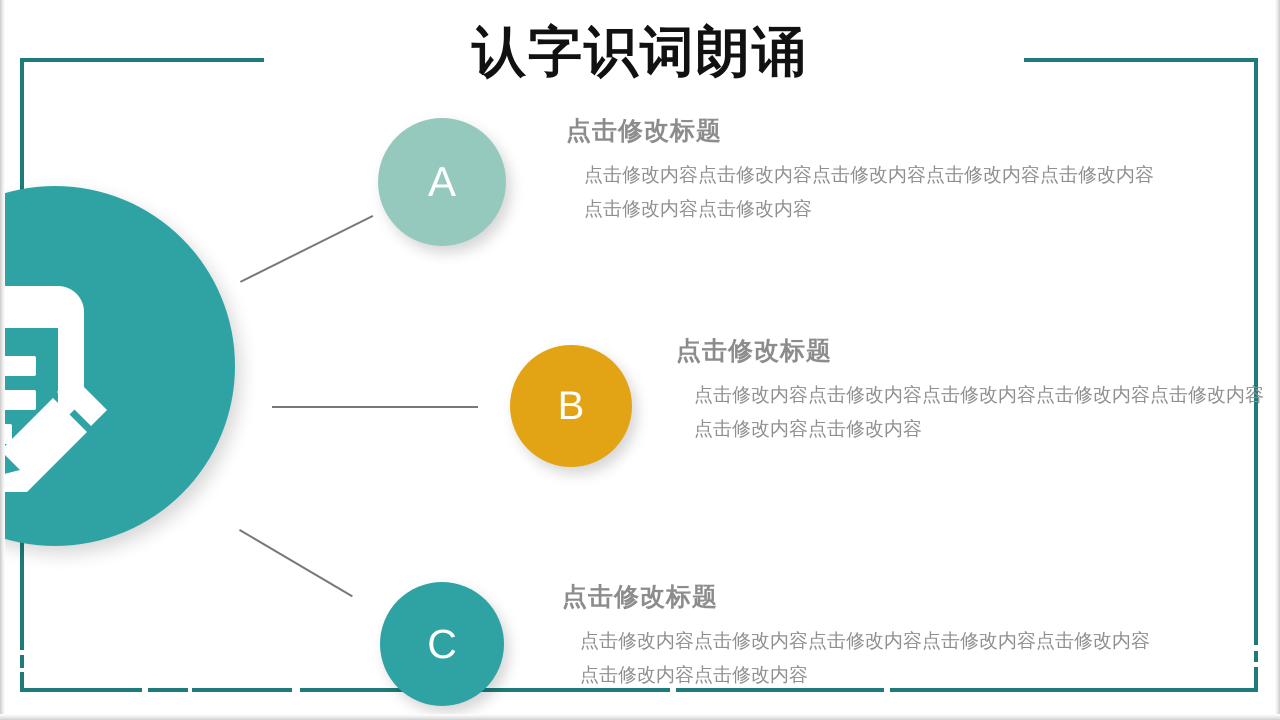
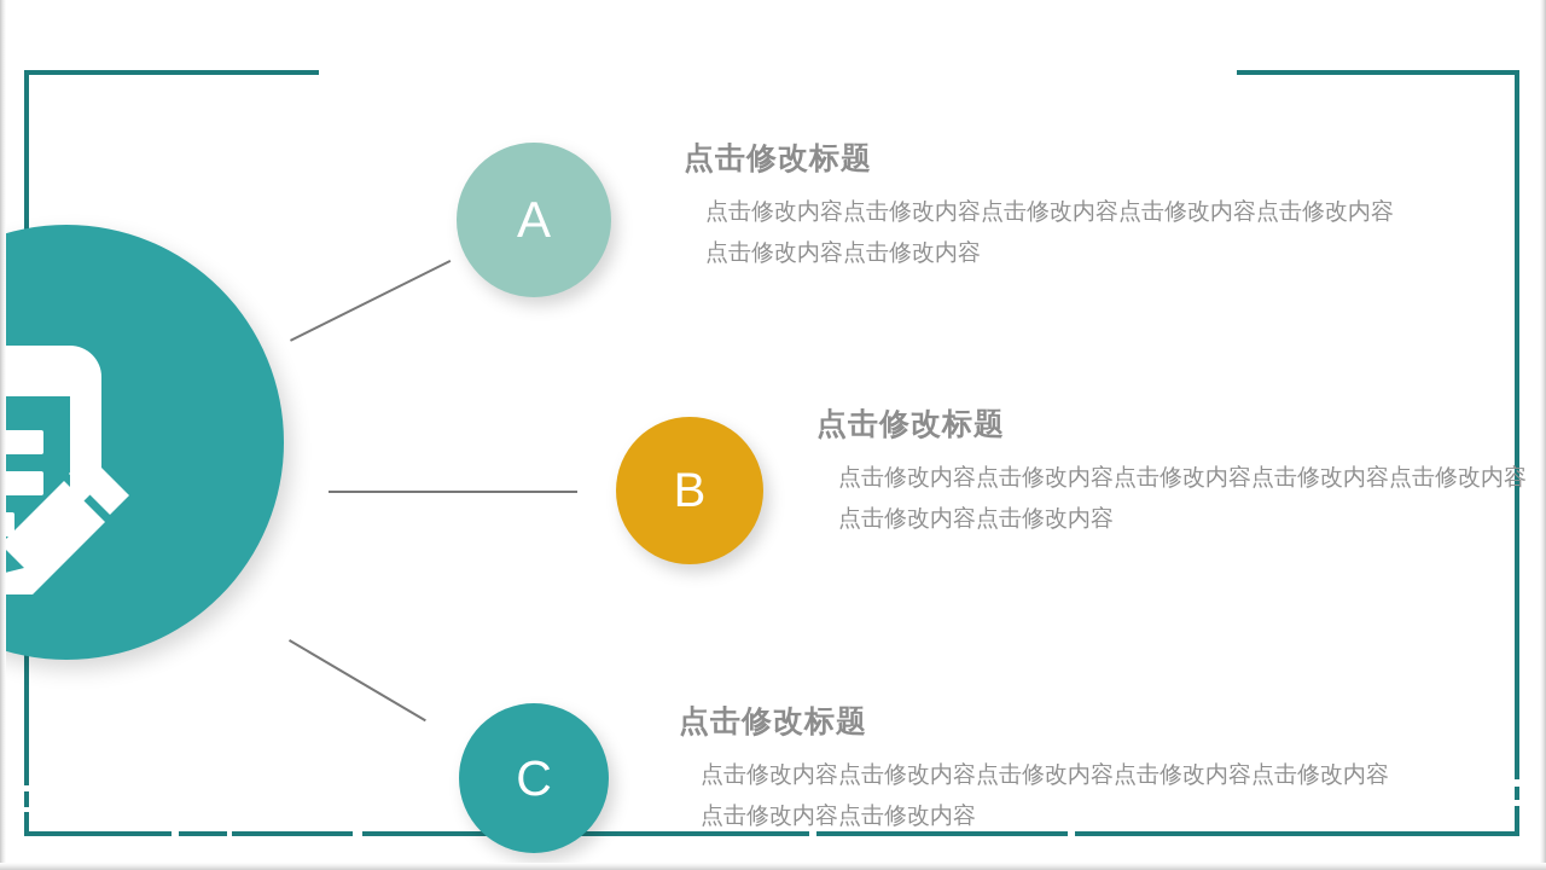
- 认字识词朗诵
  A
  B
  C
  点击修改标题
  点击修改内容点击修改内容点击修改内容点击修改内容点击修改内容点击修改内容点击修改内容
  点击修改标题
  点击修改内容点击修改内容点击修改内容点击修改内容点击修改内容点击修改内容点击修改内容
  点击修改标题
  点击修改内容点击修改内容点击修改内容点击修改内容点击修改内容点击修改内容点击修改内容
